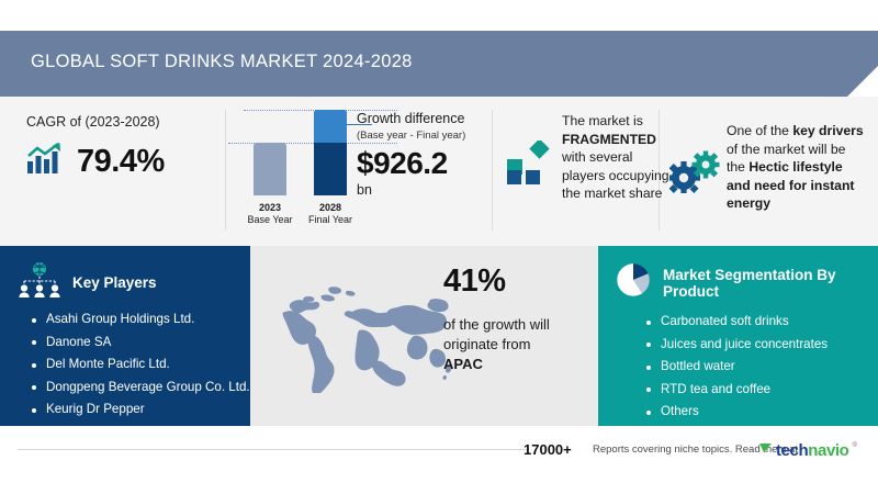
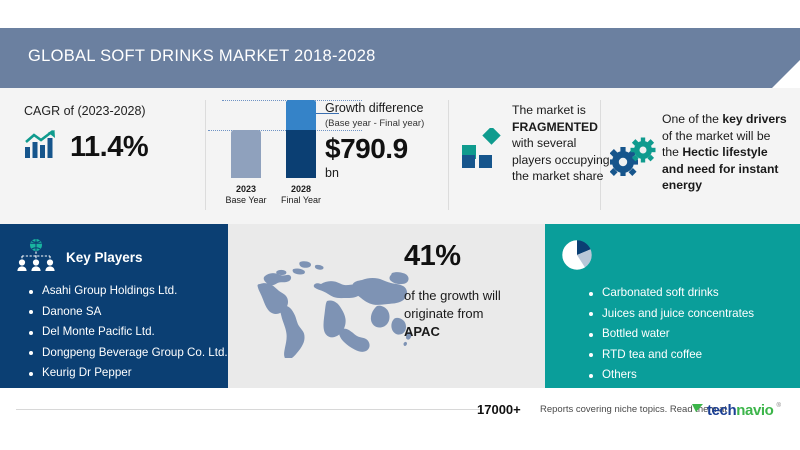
- GLOBAL SOFT DRINKS MARKET 2024-2028
+ GLOBAL SOFT DRINKS MARKET 2018-2028
  CAGR of (2023-2028)
- 79.4%
+ 11.4%
  2023
  Base Year
  2028
  Final Year
  Growth difference
  (Base year - Final year)
- $926.2
+ $790.9
  bn
  The market is
  FRAGMENTED
  with several
  players occupying
  the market share
  One of the key drivers
  of the market will be the Hectic lifestyle and need for instant energy
  Key Players
  Asahi Group Holdings Ltd.
  Danone SA
  Del Monte Pacific Ltd.
  Dongpeng Beverage Group Co. Ltd.
  Keurig Dr Pepper
  41%
  of the growth will
  originate from
  APAC
- Market Segmentation By Product
  Carbonated soft drinks
  Juices and juice concentrates
  Bottled water
  RTD tea and coffee
  Others
  17000+
  Reports covering niche topics. Readhem at
  tech
  navio
